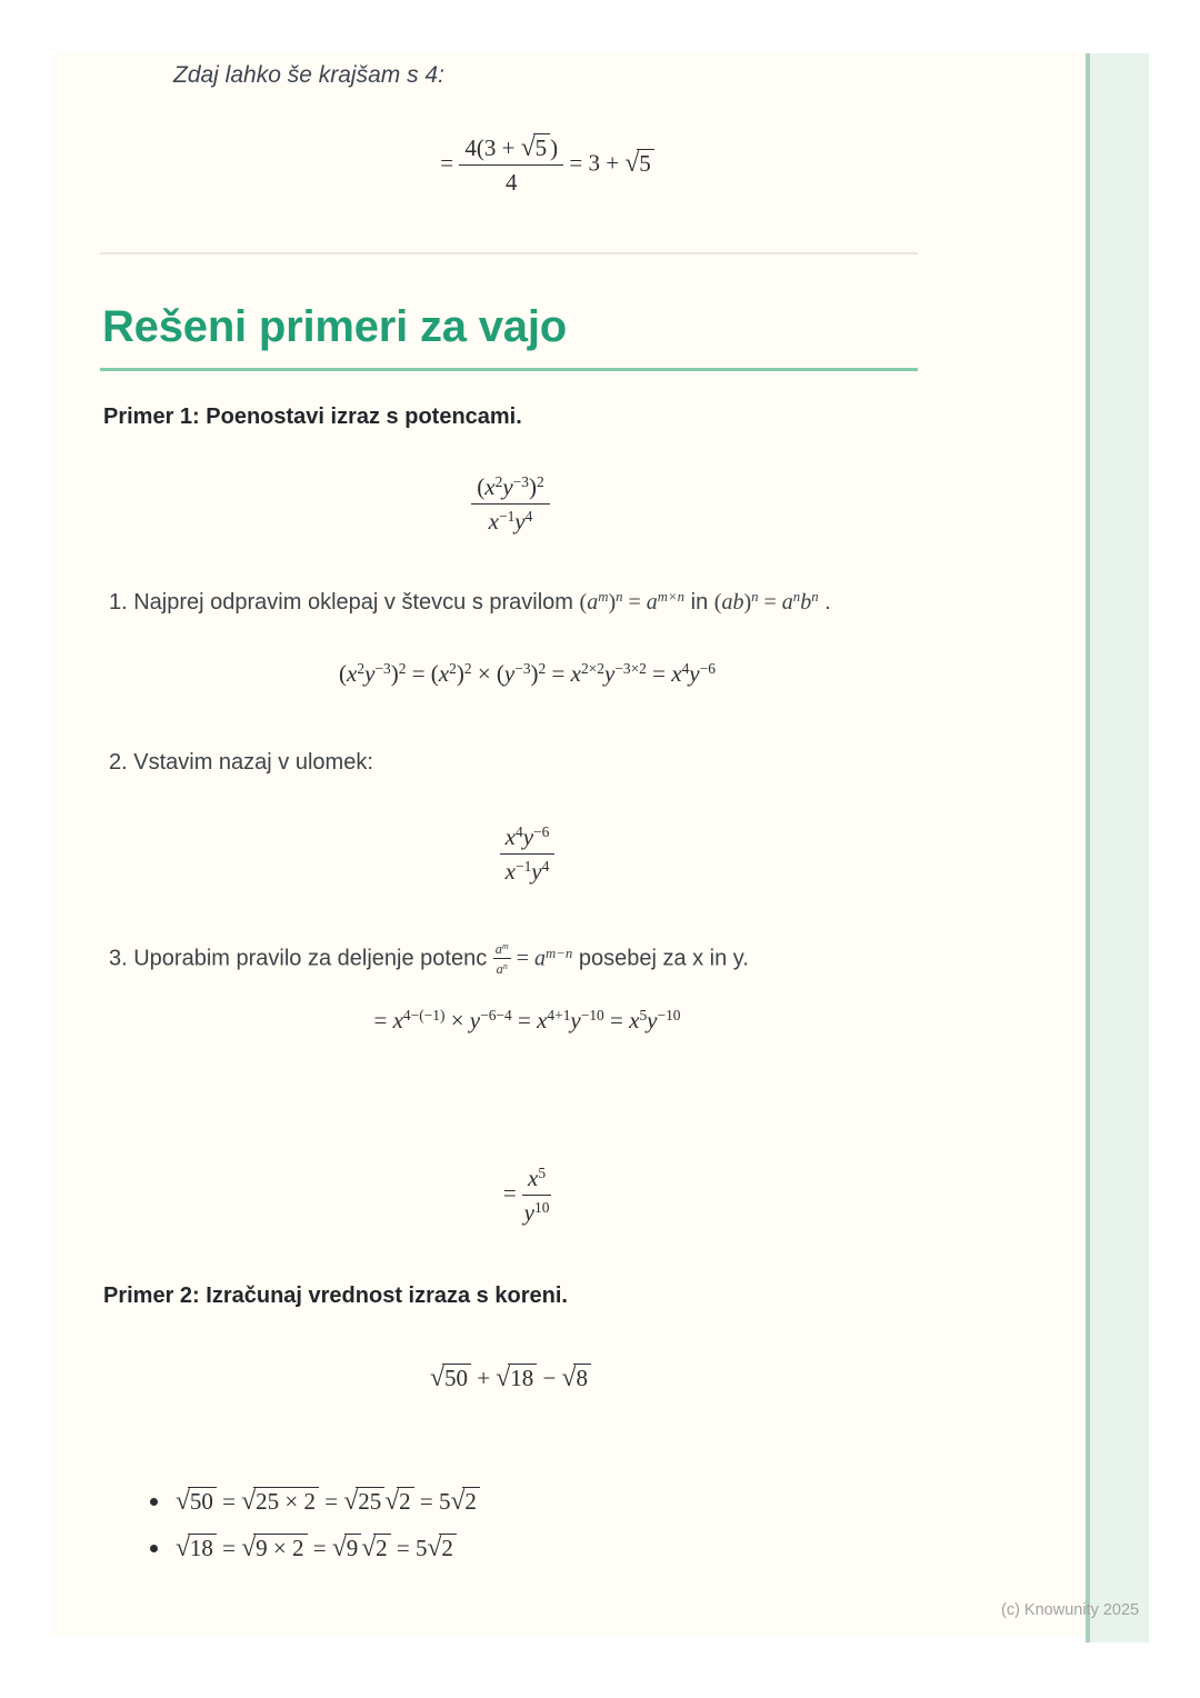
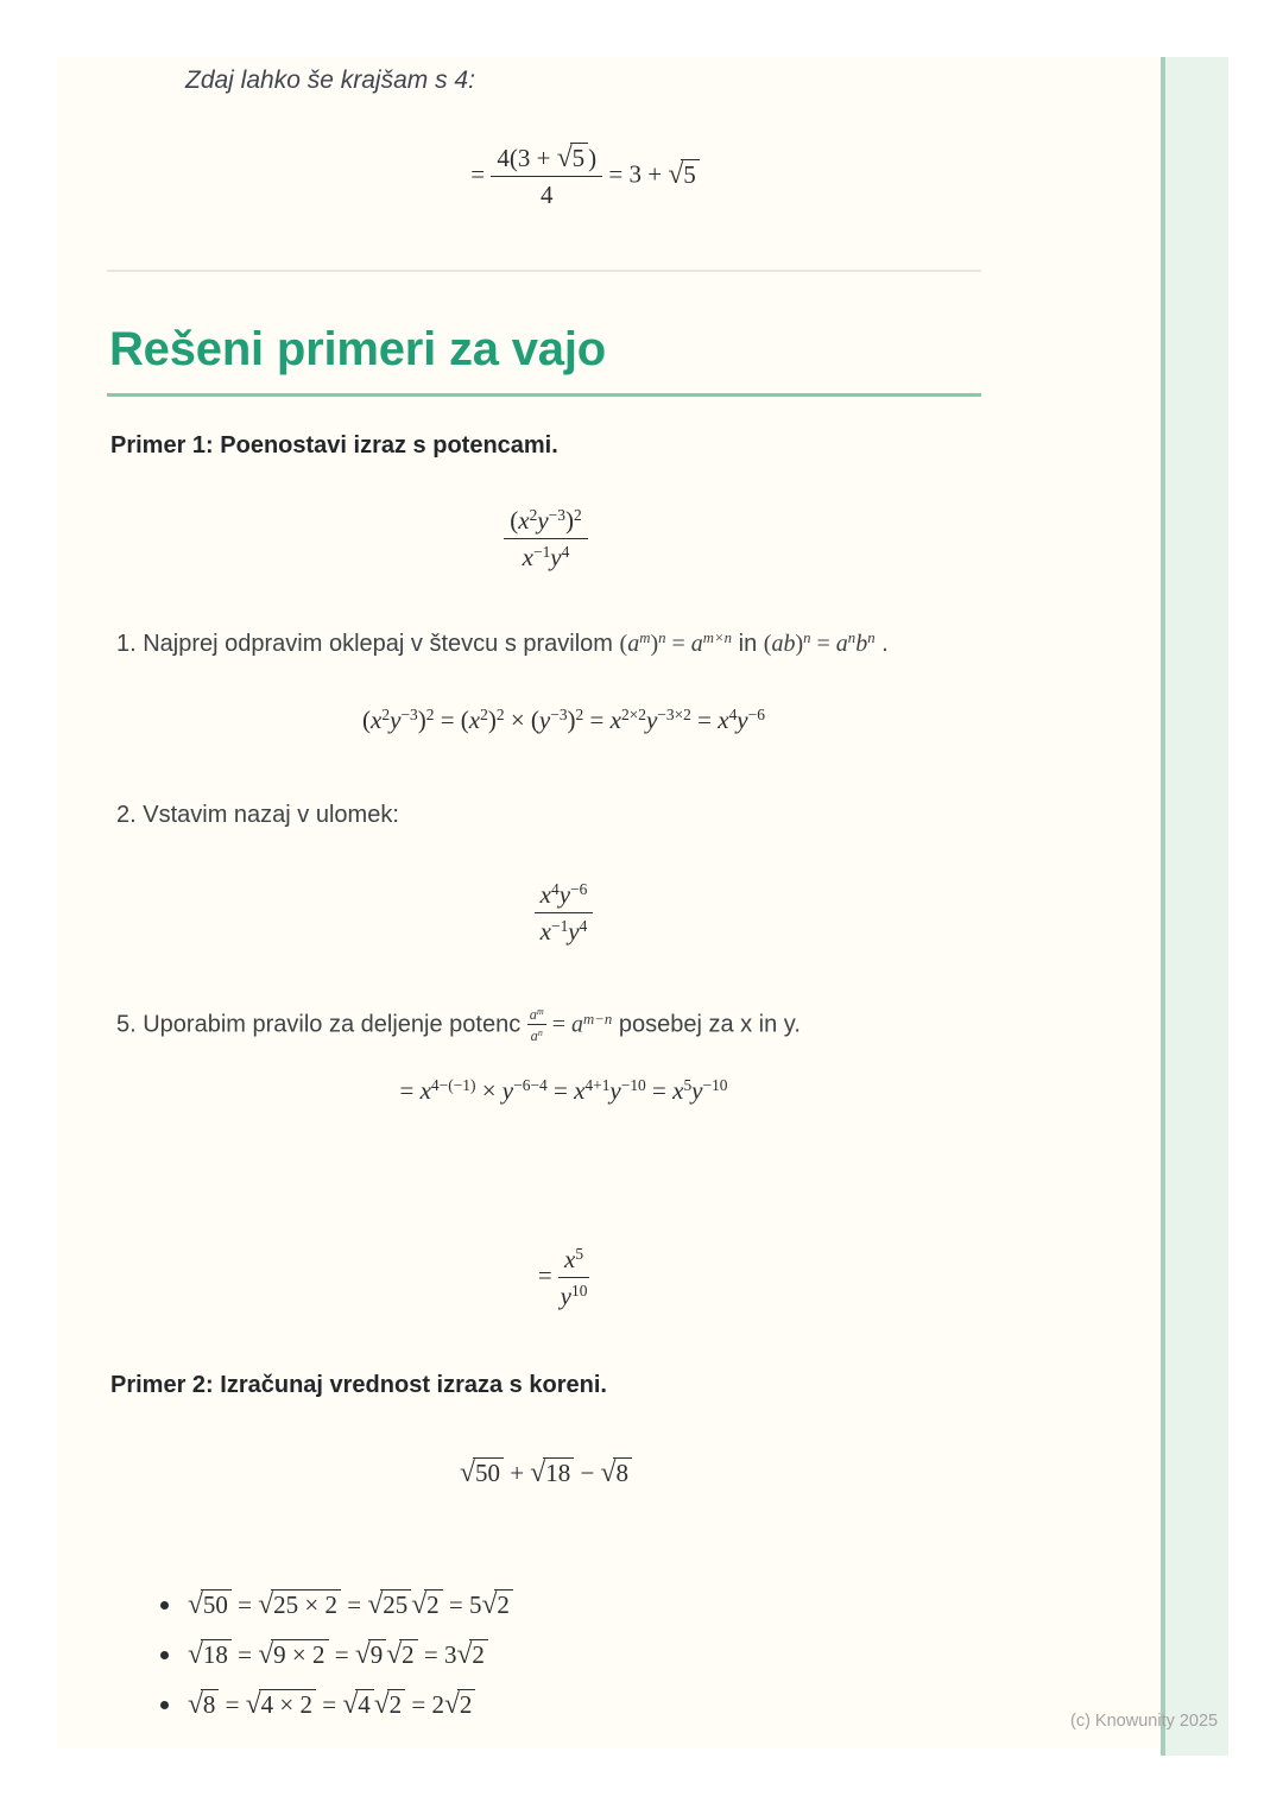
  (c) Knowunity 2025
  Zdaj lahko še krajšam s 4:
  =
  4(3 + √5 )
  4
  = 3 + √5
  Rešeni primeri za vajo
  Primer 1: Poenostavi izraz s potencami.
  (x2y−3)2
  x−1y4
  1. Najprej odpravim oklepaj v števcu s pravilom (am)n = am×n in (ab)n = anbn .
  (x2y−3)2 = (x2)2 × (y−3)2 = x2×2y−3×2 = x4y−6
  2. Vstavim nazaj v ulomek:
  x4y−6
  x−1y4
- 3. Uporabim pravilo za deljenje potenc
+ 5. Uporabim pravilo za deljenje potenc
  am
  an
  = am−n posebej za x in y.
  = x4−(−1) × y−6−4 = x4+1y−10 = x5y−10
  =
  x5
  y10
  Primer 2: Izračunaj vrednost izraza s koreni.
  √50 + √18 − √8
  √50 = √25 × 2 = √25 √2 = 5√2
- √18 = √9 × 2 = √9 √2 = 5√2
+ √18 = √9 × 2 = √9 √2 = 3√2
+ √8 = √4 × 2 = √4 √2 = 2√2
